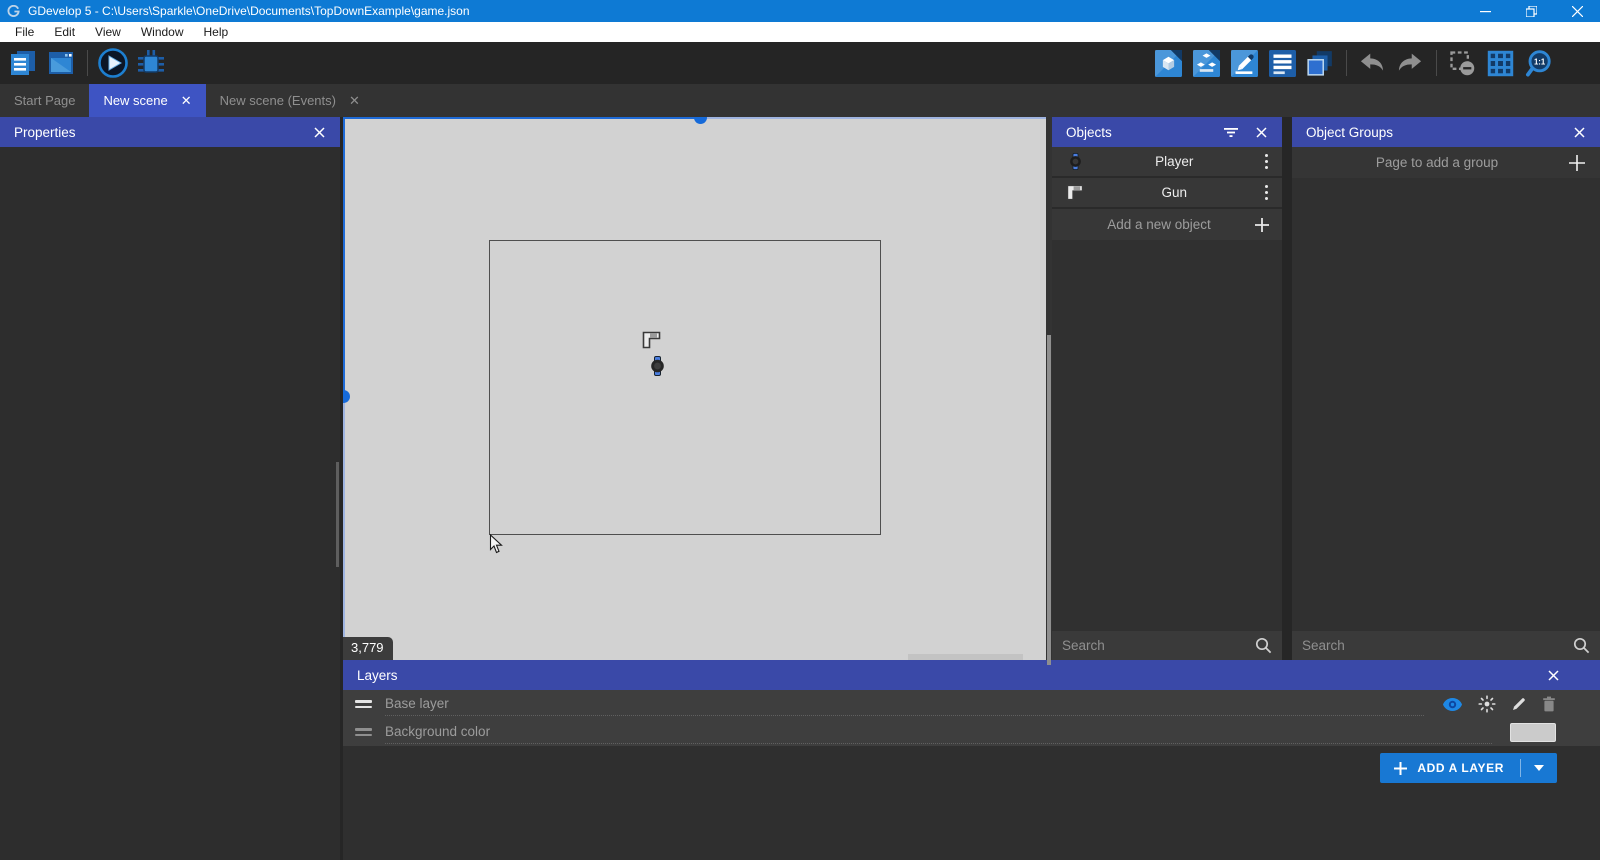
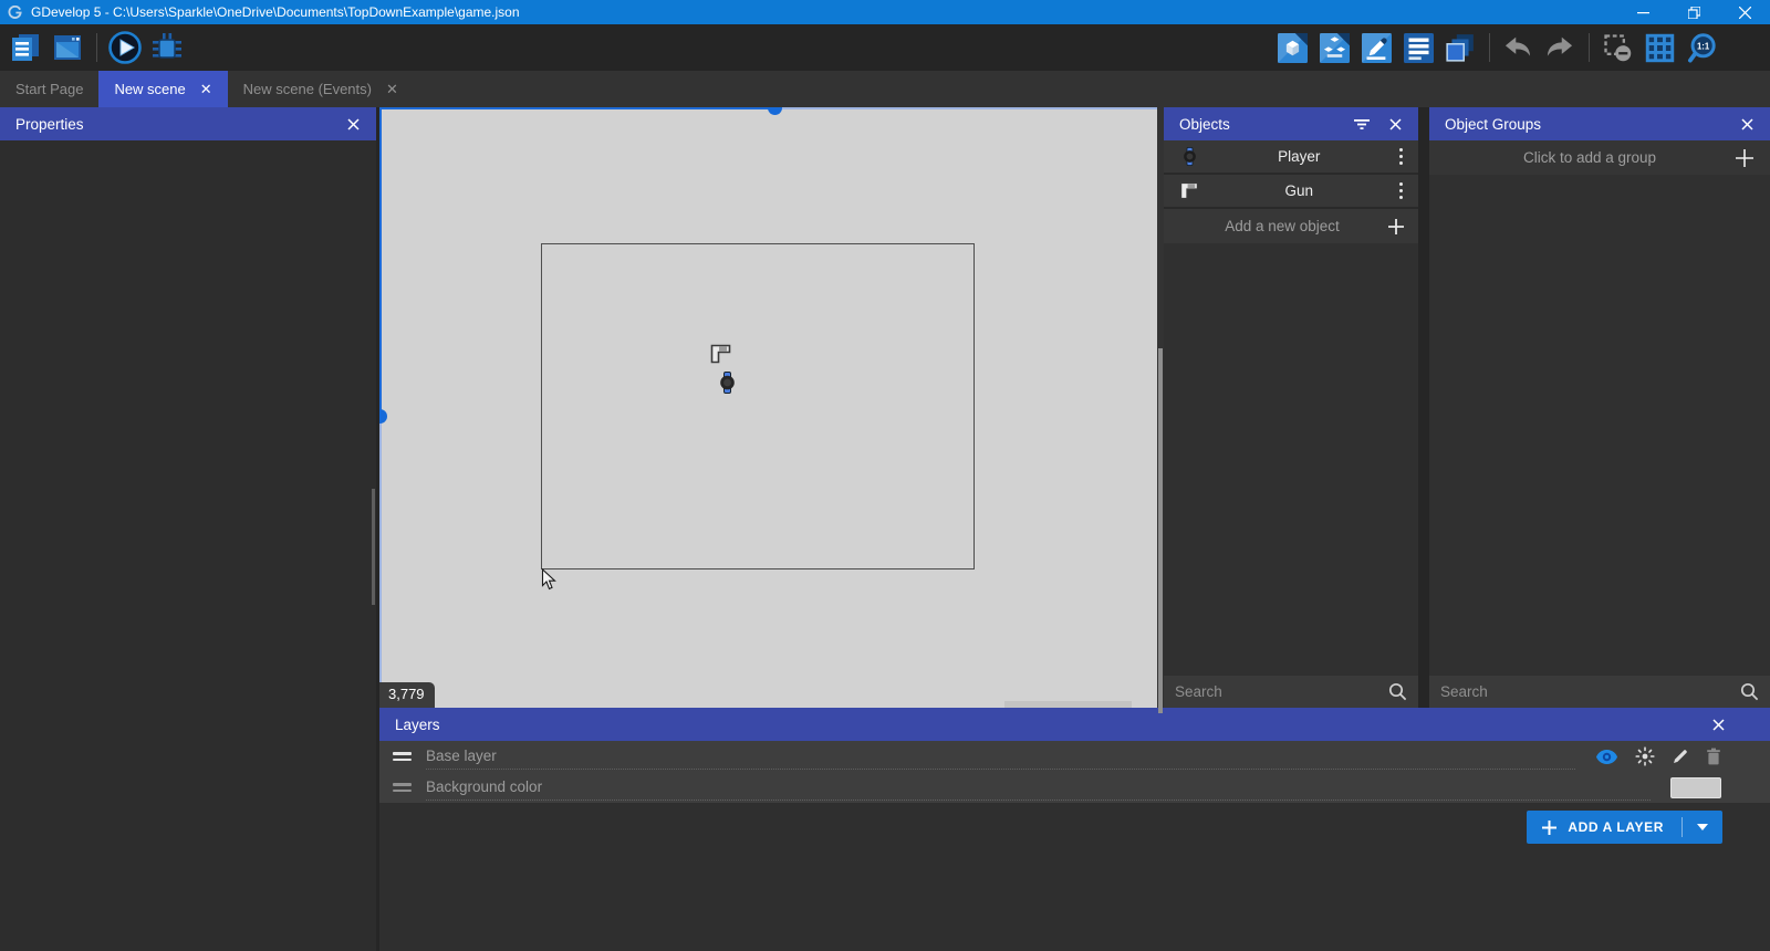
  GDevelop 5 - C:\Users\Sparkle\OneDrive\Documents\TopDownExample\game.json
- File
- Edit
- View
- Window
- Help
  1:1
  Start Page
  New scene
  ✕
  New scene (Events)
  ✕
  Properties
  3,779
  Objects
  Player
  Gun
  Add a new object
  Search
  Object Groups
- Page to add a group
+ Click to add a group
  Search
  Layers
  Base layer
  Background color
  ADD A LAYER
